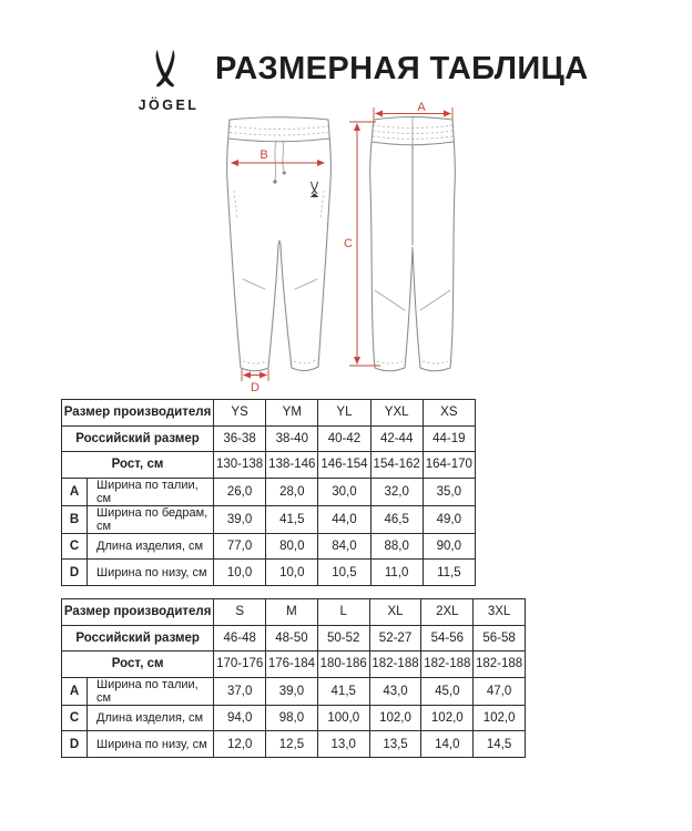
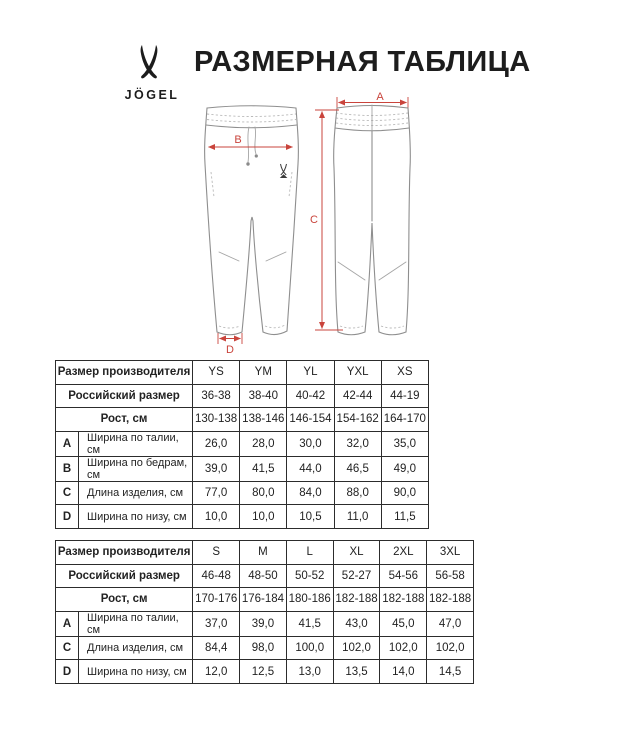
  JÖGEL
  РАЗМЕРНАЯ ТАБЛИЦА
  B
  D
  A
  C
  Размер производителя	YS	YM	YL	YXL	XS
  Российский размер	36-38	38-40	40-42	42-44	44-19
  Рост, см	130-138	138-146	146-154	154-162	164-170
  A	Ширина по талии, см	26,0	28,0	30,0	32,0	35,0
  B	Ширина по бедрам, см	39,0	41,5	44,0	46,5	49,0
  C	Длина изделия, см	77,0	80,0	84,0	88,0	90,0
  D	Ширина по низу, см	10,0	10,0	10,5	11,0	11,5
  Размер производителя	S	M	L	XL	2XL	3XL
  Российский размер	46-48	48-50	50-52	52-27	54-56	56-58
  Рост, см	170-176	176-184	180-186	182-188	182-188	182-188
  A	Ширина по талии, см	37,0	39,0	41,5	43,0	45,0	47,0
- C	Длина изделия, см	94,0	98,0	100,0	102,0	102,0	102,0
+ C	Длина изделия, см	84,4	98,0	100,0	102,0	102,0	102,0
  D	Ширина по низу, см	12,0	12,5	13,0	13,5	14,0	14,5
